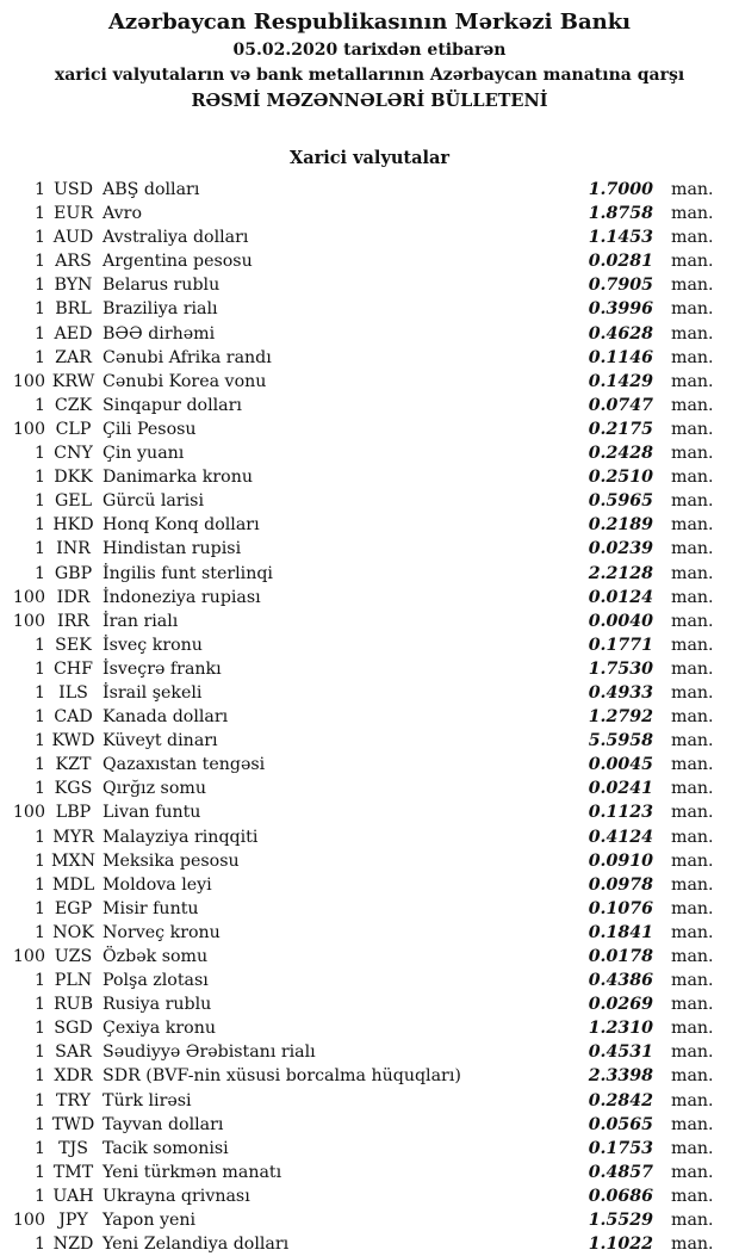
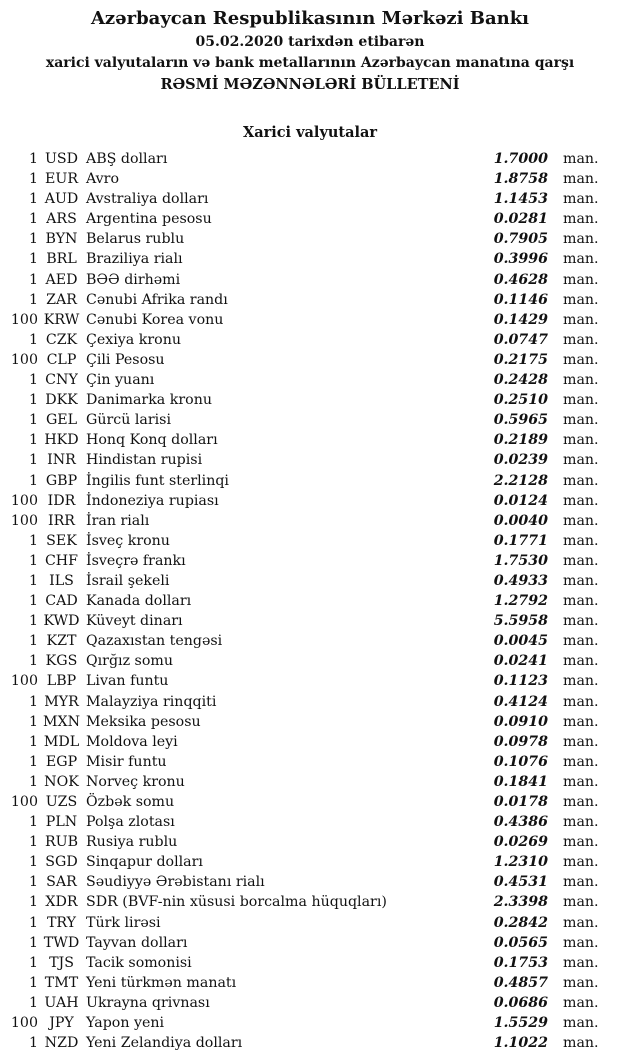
  Azərbaycan Respublikasının Mərkəzi Bankı
  05.02.2020 tarixdən etibarən
  xarici valyutaların və bank metallarının Azərbaycan manatına qarşı
  RƏSMİ MƏZƏNNƏLƏRİ BÜLLETENİ
  Xarici valyutalar
  1
  USD
  ABŞ dolları
  1.7000
  man.
  1
  EUR
  Avro
  1.8758
  man.
  1
  AUD
  Avstraliya dolları
  1.1453
  man.
  1
  ARS
  Argentina pesosu
  0.0281
  man.
  1
  BYN
  Belarus rublu
  0.7905
  man.
  1
  BRL
  Braziliya rialı
  0.3996
  man.
  1
  AED
  BƏƏ dirhəmi
  0.4628
  man.
  1
  ZAR
  Cənubi Afrika randı
  0.1146
  man.
  100
  KRW
  Cənubi Korea vonu
  0.1429
  man.
  1
  CZK
- Sinqapur dolları
+ Çexiya kronu
  0.0747
  man.
  100
  CLP
  Çili Pesosu
  0.2175
  man.
  1
  CNY
  Çin yuanı
  0.2428
  man.
  1
  DKK
  Danimarka kronu
  0.2510
  man.
  1
  GEL
  Gürcü larisi
  0.5965
  man.
  1
  HKD
  Honq Konq dolları
  0.2189
  man.
  1
  INR
  Hindistan rupisi
  0.0239
  man.
  1
  GBP
  İngilis funt sterlinqi
  2.2128
  man.
  100
  IDR
  İndoneziya rupiası
  0.0124
  man.
  100
  IRR
  İran rialı
  0.0040
  man.
  1
  SEK
  İsveç kronu
  0.1771
  man.
  1
  CHF
  İsveçrə frankı
  1.7530
  man.
  1
  ILS
  İsrail şekeli
  0.4933
  man.
  1
  CAD
  Kanada dolları
  1.2792
  man.
  1
  KWD
  Küveyt dinarı
  5.5958
  man.
  1
  KZT
  Qazaxıstan tengəsi
  0.0045
  man.
  1
  KGS
  Qırğız somu
  0.0241
  man.
  100
  LBP
  Livan funtu
  0.1123
  man.
  1
  MYR
  Malayziya rinqqiti
  0.4124
  man.
  1
  MXN
  Meksika pesosu
  0.0910
  man.
  1
  MDL
  Moldova leyi
  0.0978
  man.
  1
  EGP
  Misir funtu
  0.1076
  man.
  1
  NOK
  Norveç kronu
  0.1841
  man.
  100
  UZS
  Özbək somu
  0.0178
  man.
  1
  PLN
  Polşa zlotası
  0.4386
  man.
  1
  RUB
  Rusiya rublu
  0.0269
  man.
  1
  SGD
- Çexiya kronu
+ Sinqapur dolları
  1.2310
  man.
  1
  SAR
  Səudiyyə Ərəbistanı rialı
  0.4531
  man.
  1
  XDR
  SDR (BVF-nin xüsusi borcalma hüquqları)
  2.3398
  man.
  1
  TRY
  Türk lirəsi
  0.2842
  man.
  1
  TWD
  Tayvan dolları
  0.0565
  man.
  1
  TJS
  Tacik somonisi
  0.1753
  man.
  1
  TMT
  Yeni türkmən manatı
  0.4857
  man.
  1
  UAH
  Ukrayna qrivnası
  0.0686
  man.
  100
  JPY
  Yapon yeni
  1.5529
  man.
  1
  NZD
  Yeni Zelandiya dolları
  1.1022
  man.
